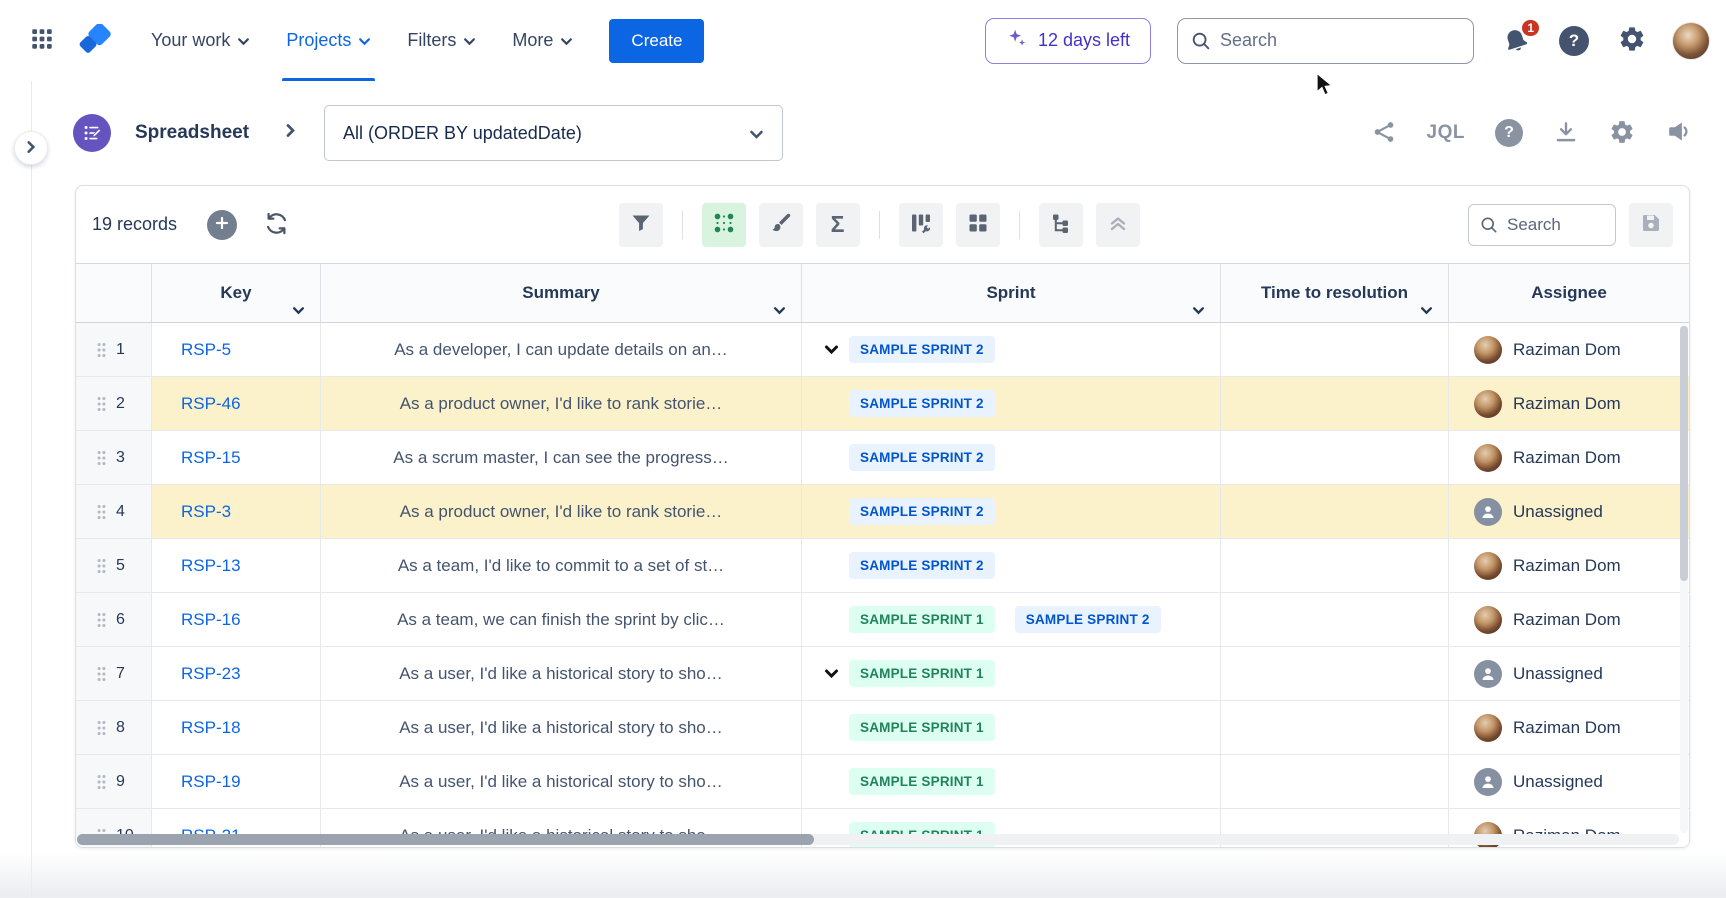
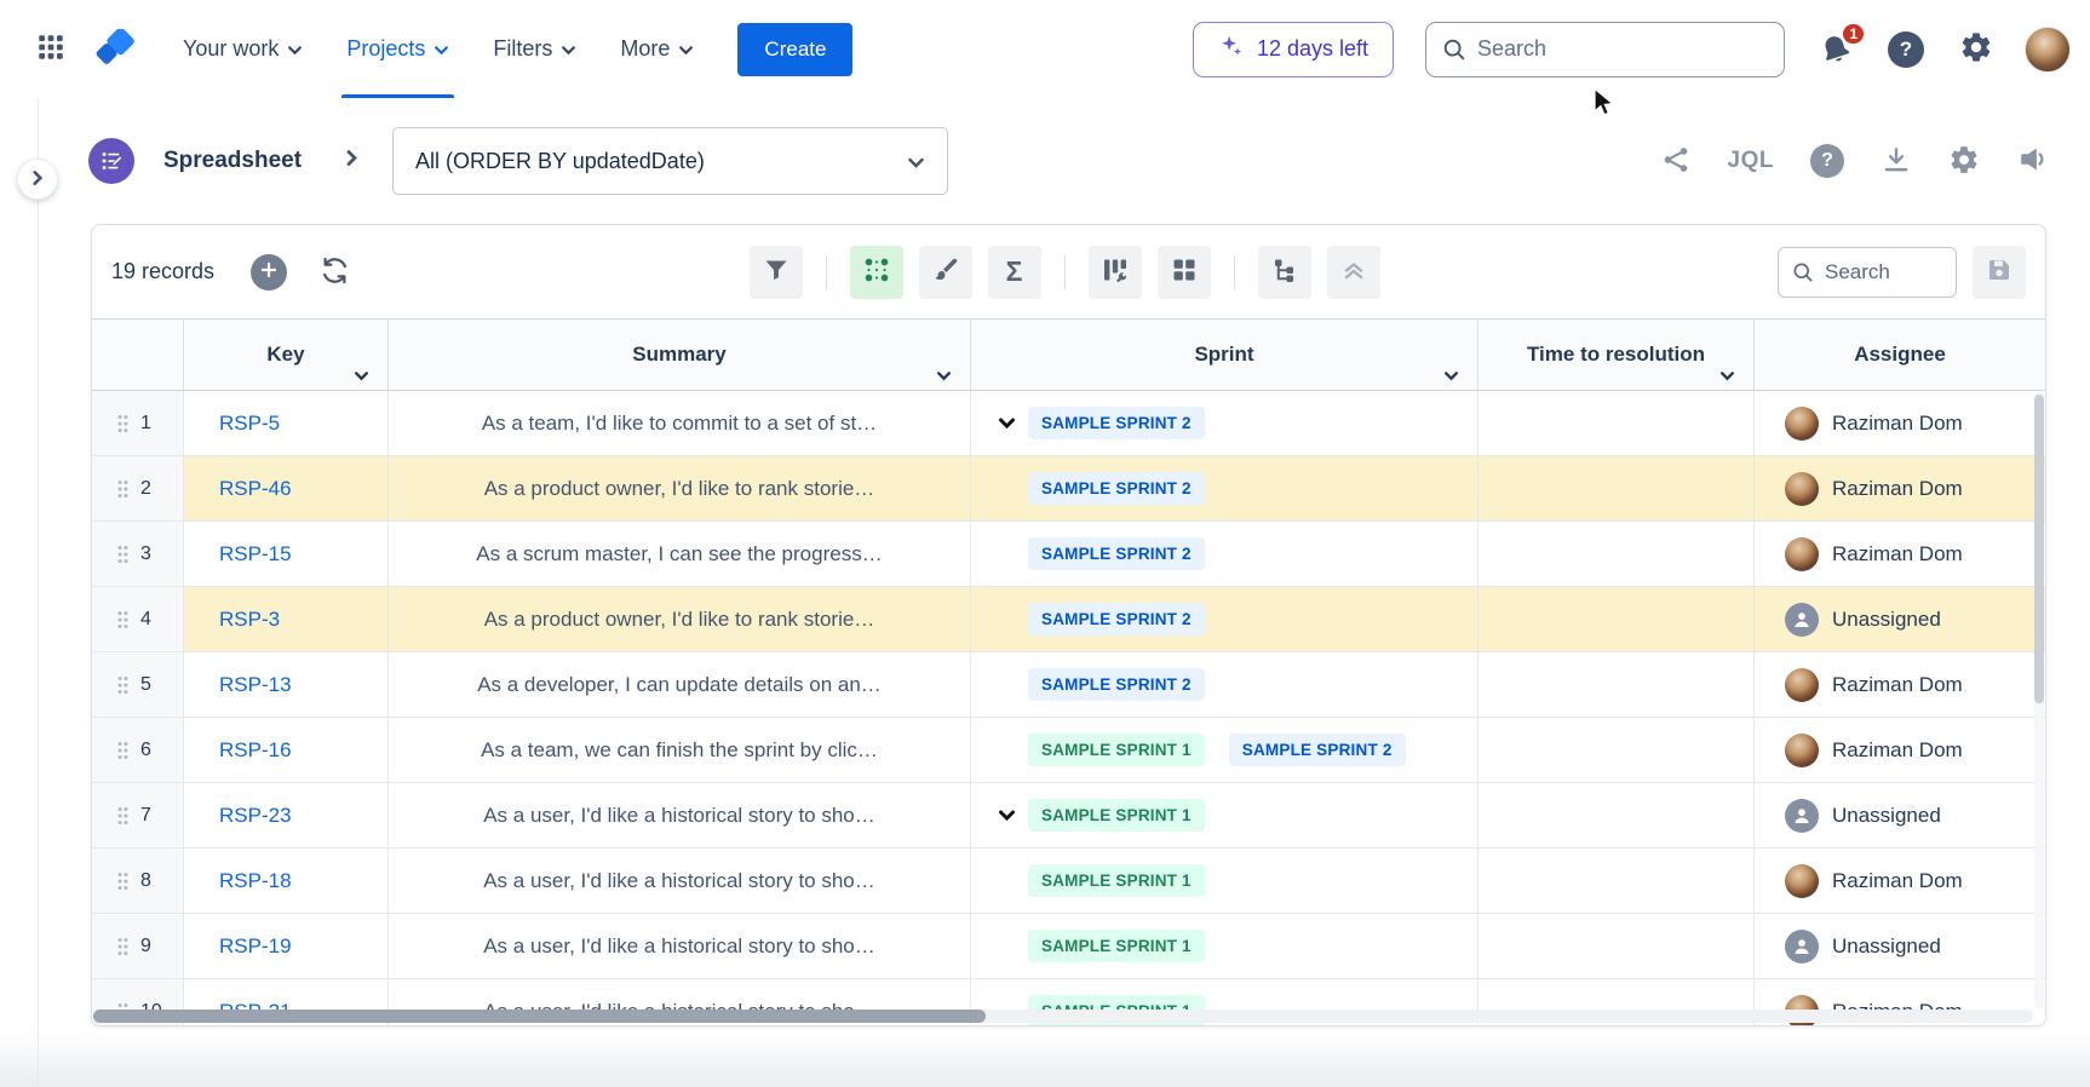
  Your work
  Projects
  Filters
  More
  Create
  12 days left
  Search
  1
  ?
  Spreadsheet
  All (ORDER BY updatedDate)
  JQL
  ?
  19 records
  Σ
  Search
  Key
  Summary
  Sprint
  Time to resolution
  Assignee
  1
  RSP-5
- As a developer, I can update details on an…
+ As a team, I'd like to commit to a set of st…
  SAMPLE SPRINT 2
  Raziman Dom
  2
  RSP-46
  As a product owner, I'd like to rank storie…
  SAMPLE SPRINT 2
  Raziman Dom
  3
  RSP-15
  As a scrum master, I can see the progress…
  SAMPLE SPRINT 2
  Raziman Dom
  4
  RSP-3
  As a product owner, I'd like to rank storie…
  SAMPLE SPRINT 2
  Unassigned
  5
  RSP-13
- As a team, I'd like to commit to a set of st…
+ As a developer, I can update details on an…
  SAMPLE SPRINT 2
  Raziman Dom
  6
  RSP-16
  As a team, we can finish the sprint by clic…
  SAMPLE SPRINT 1
  SAMPLE SPRINT 2
  Raziman Dom
  7
  RSP-23
  As a user, I'd like a historical story to sho…
  SAMPLE SPRINT 1
  Unassigned
  8
  RSP-18
  As a user, I'd like a historical story to sho…
  SAMPLE SPRINT 1
  Raziman Dom
  9
  RSP-19
  As a user, I'd like a historical story to sho…
  SAMPLE SPRINT 1
  Unassigned
